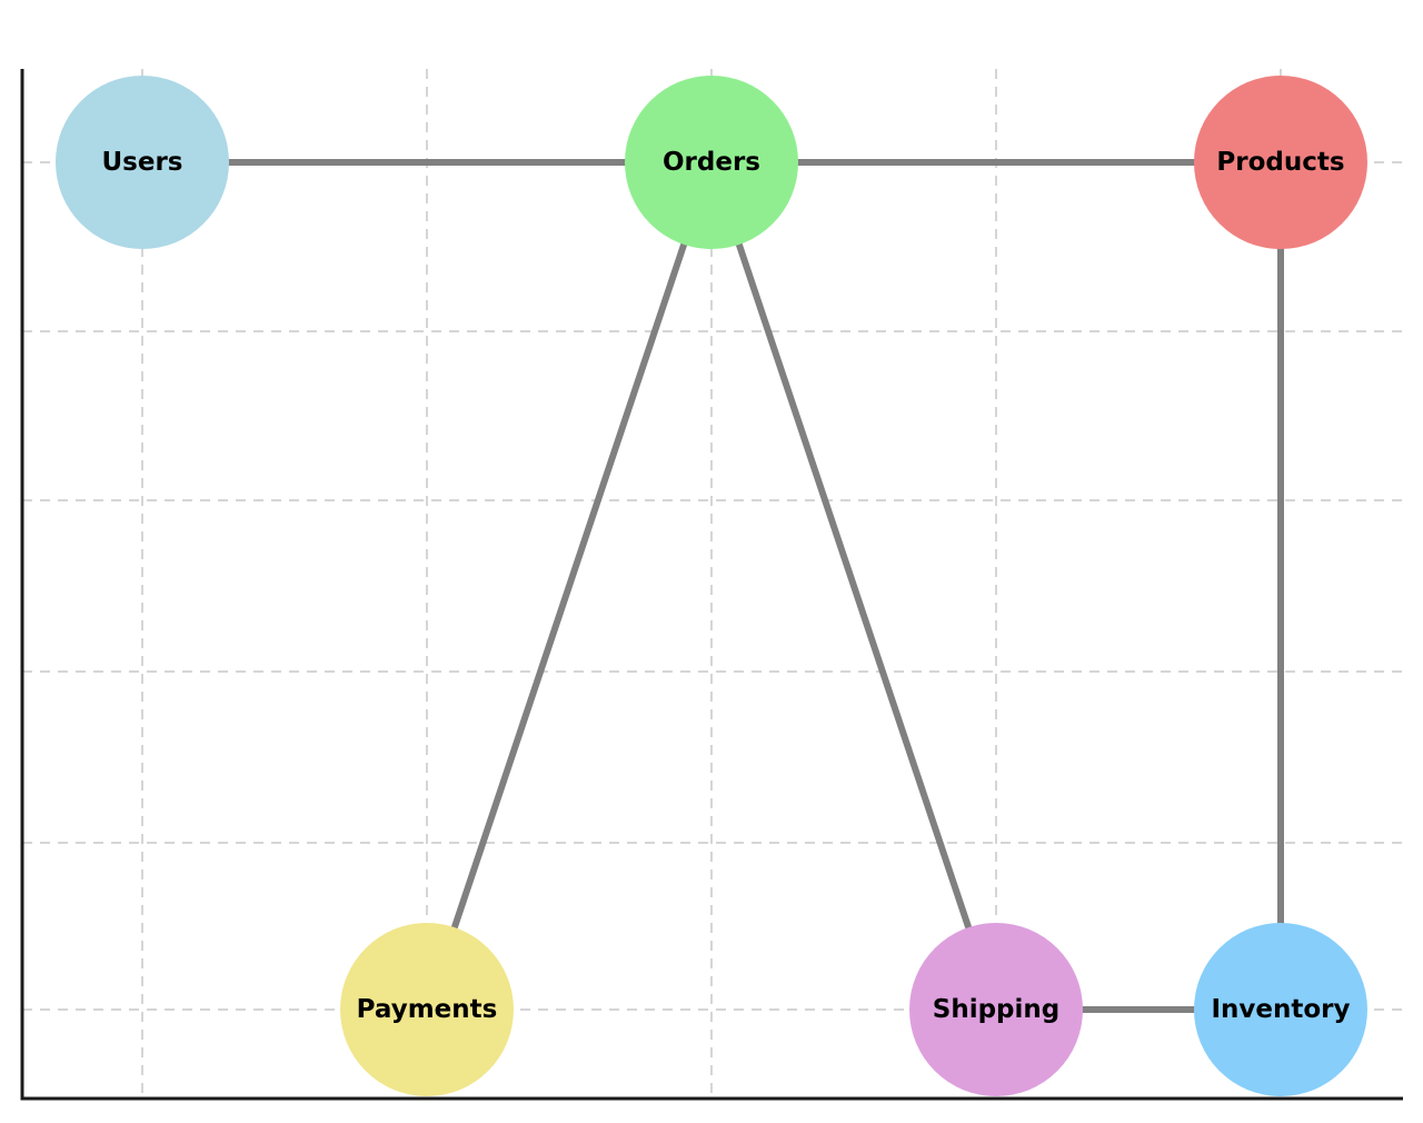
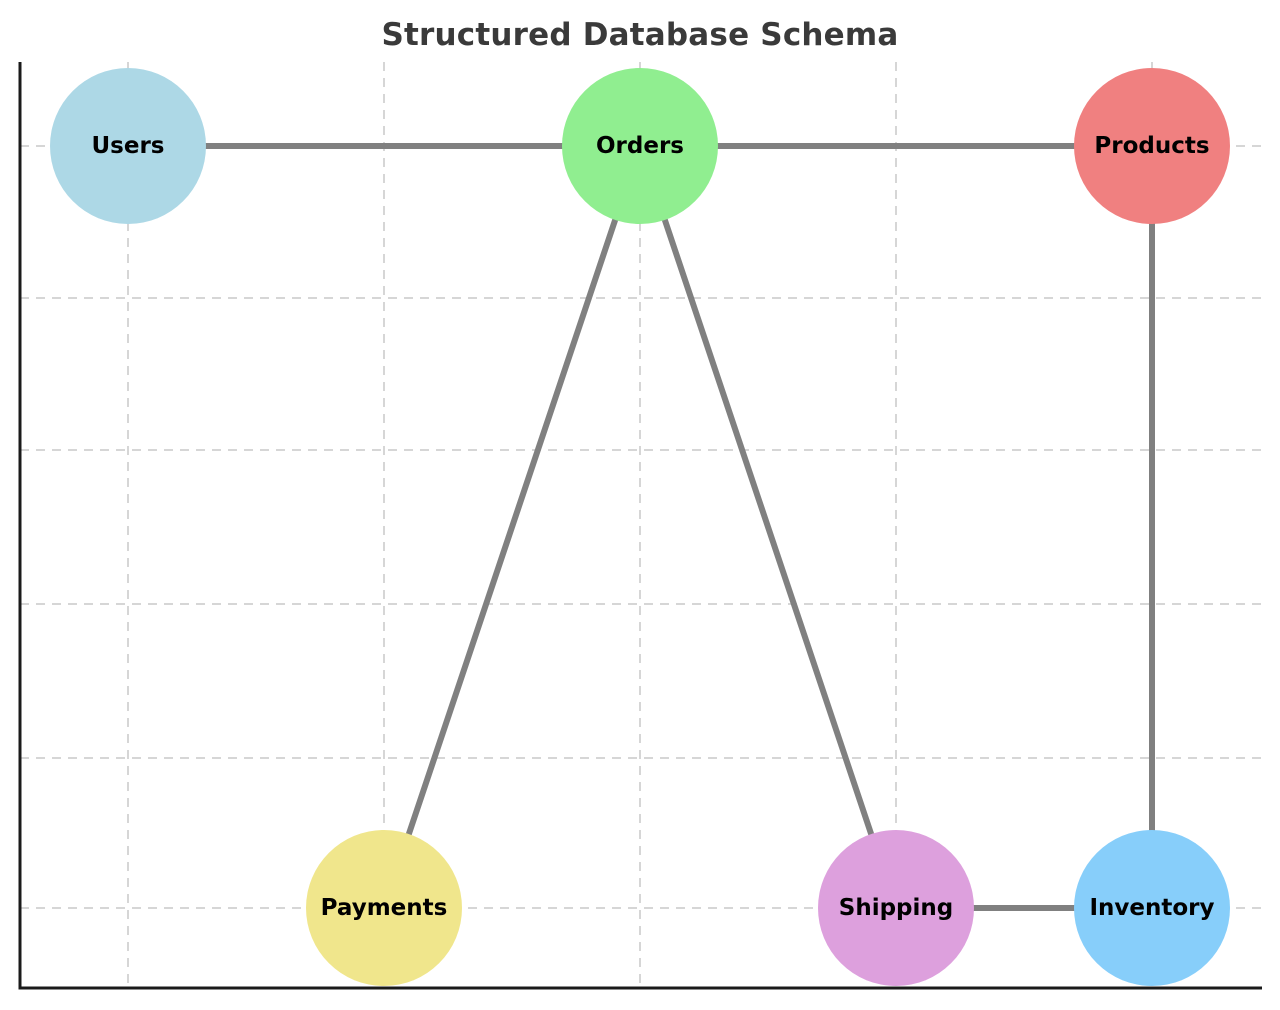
+ Structured Database Schema
  Users
  Orders
  Products
  Payments
  Shipping
  Inventory
